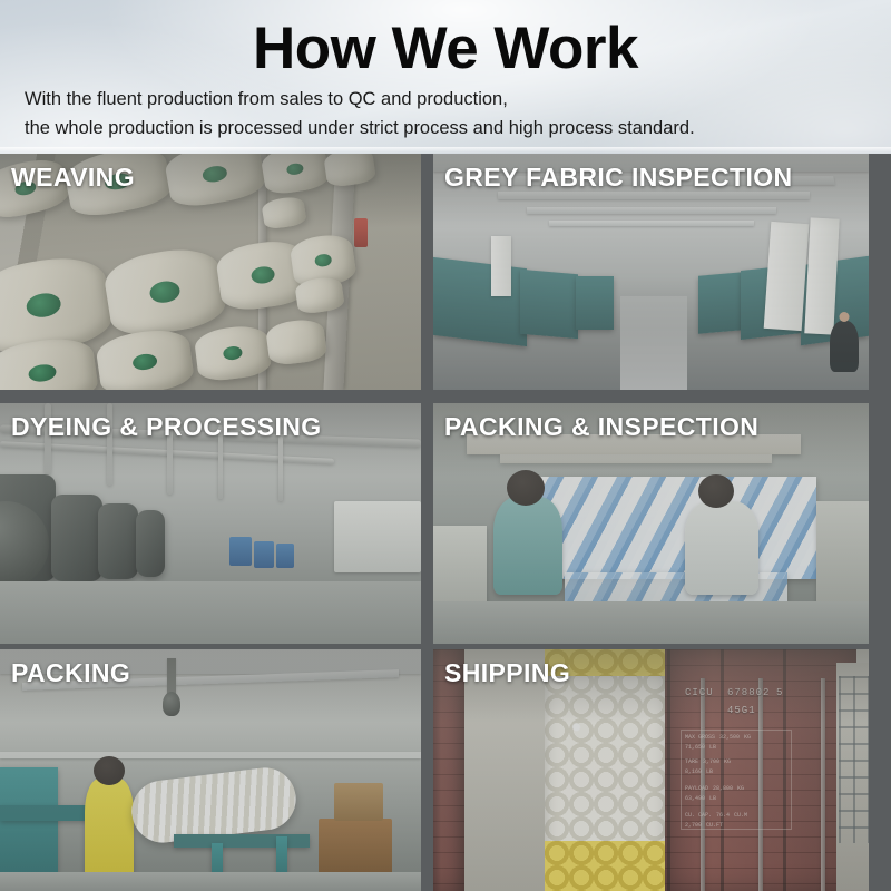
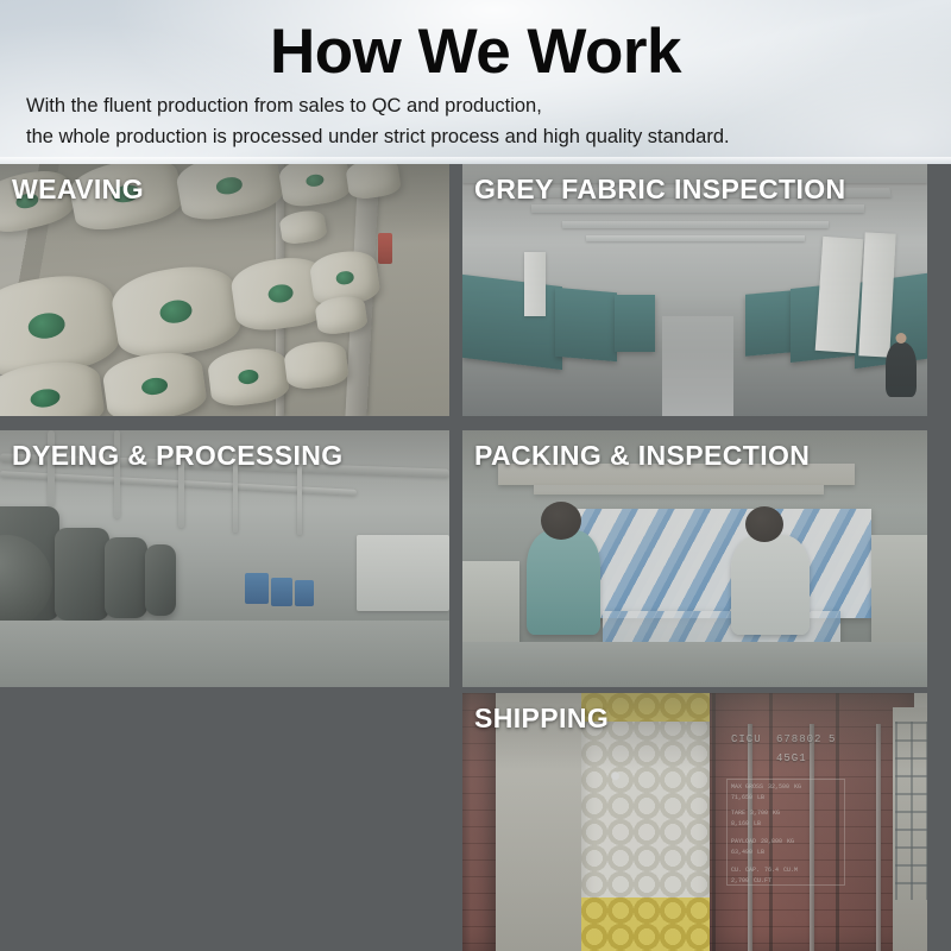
  How We Work
  With the fluent production from sales to QC and production,
- the whole production is processed under strict process and high process standard.
+ the whole production is processed under strict process and high quality standard.
  WEAVING
  GREY FABRIC INSPECTION
  DYEING & PROCESSING
  PACKING & INSPECTION
- PACKING
  SHIPPING
